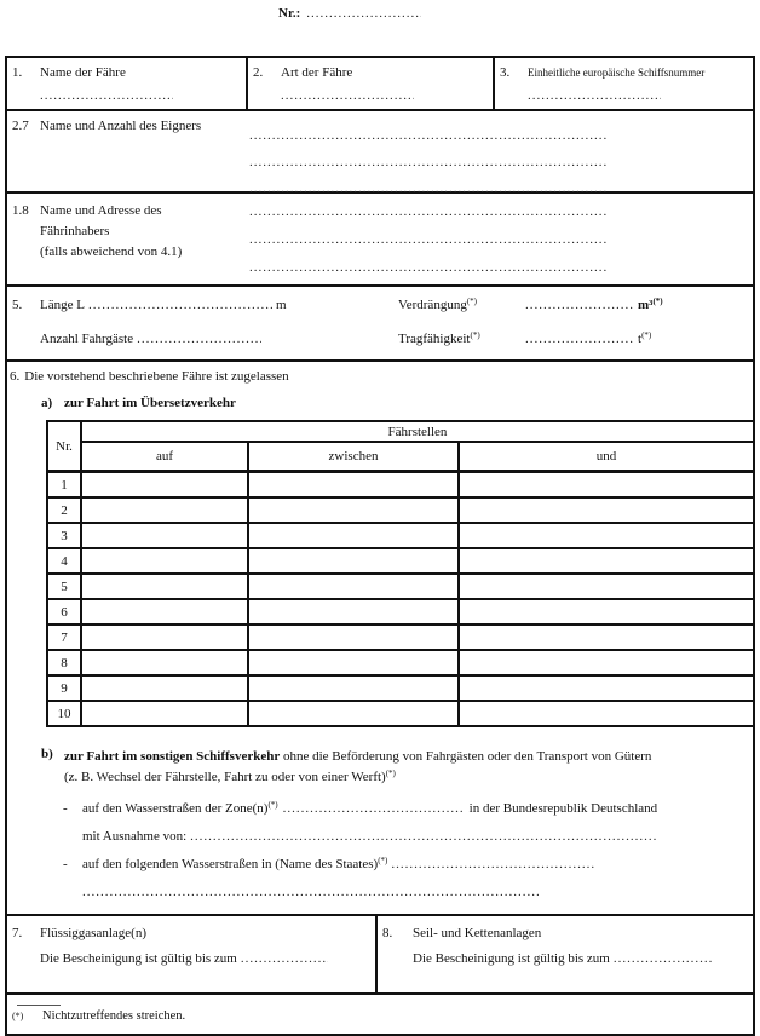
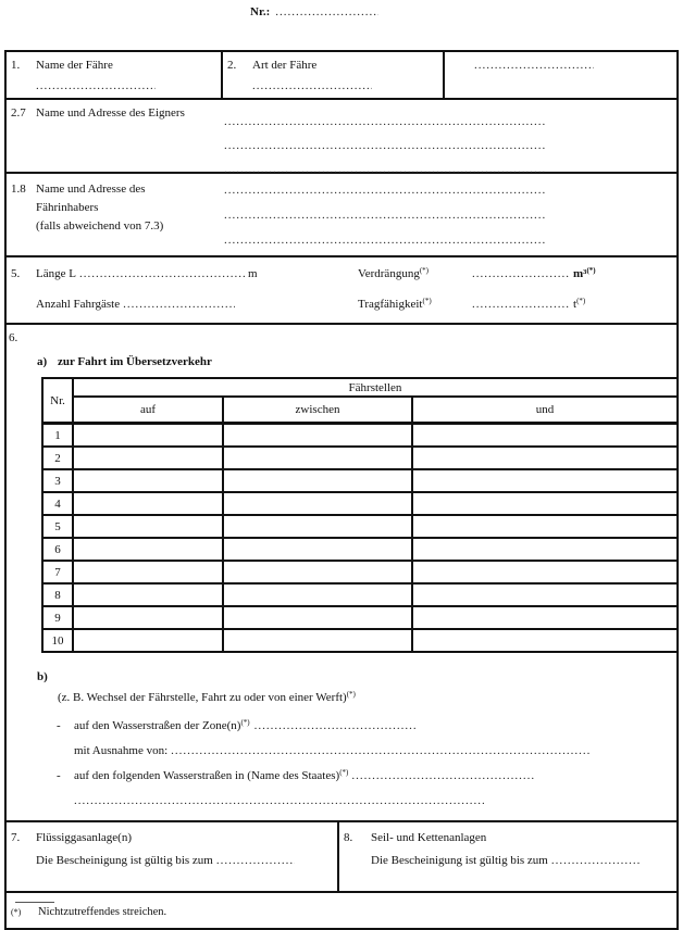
  Nr.:
  1.
  Name der Fähre
  2.
  Art der Fähre
- 3.
- Einheitliche europäische Schiffsnummer
  2.7
- Name und Anzahl des Eigners
+ Name und Adresse des Eigners
  1.8
  Name und Adresse des
  Fährinhabers
- (falls abweichend von 4.1)
+ (falls abweichend von 7.3)
  5.
  Länge L
  m
  Verdrängung(*)
  m³(*)
  Anzahl Fahrgäste
  Tragfähigkeit(*)
  t(*)
  6.
- Die vorstehend beschriebene Fähre ist zugelassen
  a)
  zur Fahrt im Übersetzverkehr
  Nr.	Fährstellen
  auf	zwischen	und
  1
  2
  3
  4
  5
  6
  7
  8
  9
  10
  b)
- zur Fahrt im sonstigen Schiffsverkehr ohne die Beförderung von Fahrgästen oder den Transport von Gütern
  (z. B. Wechsel der Fährstelle, Fahrt zu oder von einer Werft)(*)
  -
  auf den Wasserstraßen der Zone(n)(*)
- in der Bundesrepublik Deutschland
  mit Ausnahme von:
  -
  auf den folgenden Wasserstraßen in (Name des Staates)(*)
  7.
  Flüssiggasanlage(n)
  Die Bescheinigung ist gültig bis zum
  8.
  Seil- und Kettenanlagen
  Die Bescheinigung ist gültig bis zum
  (*)
  Nichtzutreffendes streichen.
